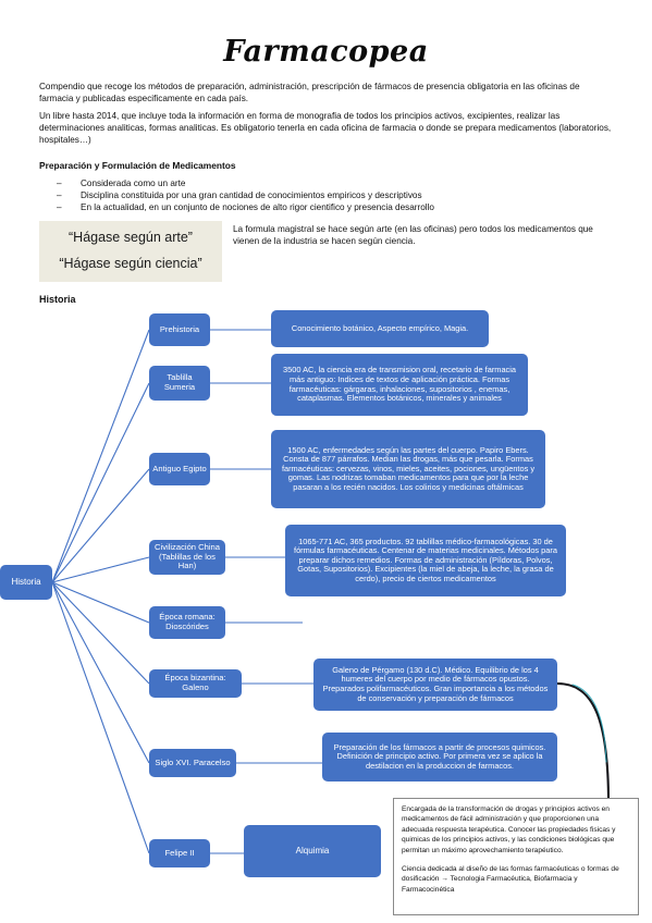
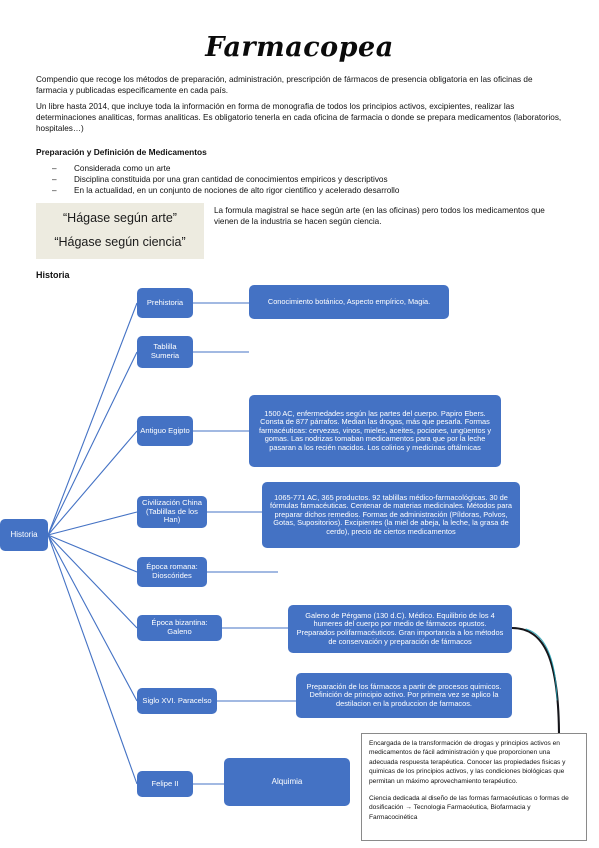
  Farmacopea
  Compendio que recoge los métodos de preparación, administración, prescripción de fármacos de presencia obligatoria en las oficinas de farmacia y publicadas especificamente en cada país.
  Un libre hasta 2014, que incluye toda la información en forma de monografia de todos los principios activos, excipientes, realizar las determinaciones analiticas, formas analiticas. Es obligatorio tenerla en cada oficina de farmacia o donde se prepara medicamentos (laboratorios, hospitales…)
- Preparación y Formulación de Medicamentos
+ Preparación y Definición de Medicamentos
  –
  Considerada como un arte
  –
  Disciplina constituida por una gran cantidad de conocimientos empiricos y descriptivos
  –
- En la actualidad, en un conjunto de nociones de alto rigor cientifico y presencia desarrollo
+ En la actualidad, en un conjunto de nociones de alto rigor cientifico y acelerado desarrollo
  “Hágase según arte”
  “Hágase según ciencia”
  La formula magistral se hace según arte (en las oficinas) pero todos los medicamentos que vienen de la industria se hacen según ciencia.
  Historia
  Historia
  Prehistoria
  Tablilla Sumeria
  Antiguo Egipto
  Civilización China (Tablillas de los Han)
  Época romana: Dioscórides
  Época bizantina: Galeno
  Siglo XVI. Paracelso
  Felipe II
  Conocimiento botánico, Aspecto empírico, Magia.
- 3500 AC, la ciencia era de transmision oral, recetario de farmacia más antiguo: Indices de textos de aplicación práctica. Formas farmacéuticas: gárgaras, inhalaciones, supositorios , enemas, cataplasmas. Elementos botánicos, minerales y animales
  1500 AC, enfermedades según las partes del cuerpo. Papiro Ebers. Consta de 877 párrafos. Median las drogas, más que pesarla. Formas farmacéuticas: cervezas, vinos, mieles, aceites, pociones, ungüentos y gomas. Las nodrizas tomaban medicamentos para que por la leche pasaran a los recién nacidos. Los colirios y medicinas oftálmicas
  1065-771 AC, 365 productos. 92 tablillas médico-farmacológicas. 30 de fórmulas farmacéuticas. Centenar de materias medicinales. Métodos para preparar dichos remedios. Formas de administración (Píldoras, Polvos, Gotas, Supositorios). Excipientes (la miel de abeja, la leche, la grasa de cerdo), precio de ciertos medicamentos
  Galeno de Pérgamo (130 d.C). Médico. Equilibrio de los 4 humeres del cuerpo por medio de fármacos opustos. Preparados polifarmacéuticos. Gran importancia a los métodos de conservación y preparación de fármacos
  Preparación de los fármacos a partir de procesos quimicos. Definición de principio activo. Por primera vez se aplico la destilacion en la produccion de farmacos.
  Alquimia
